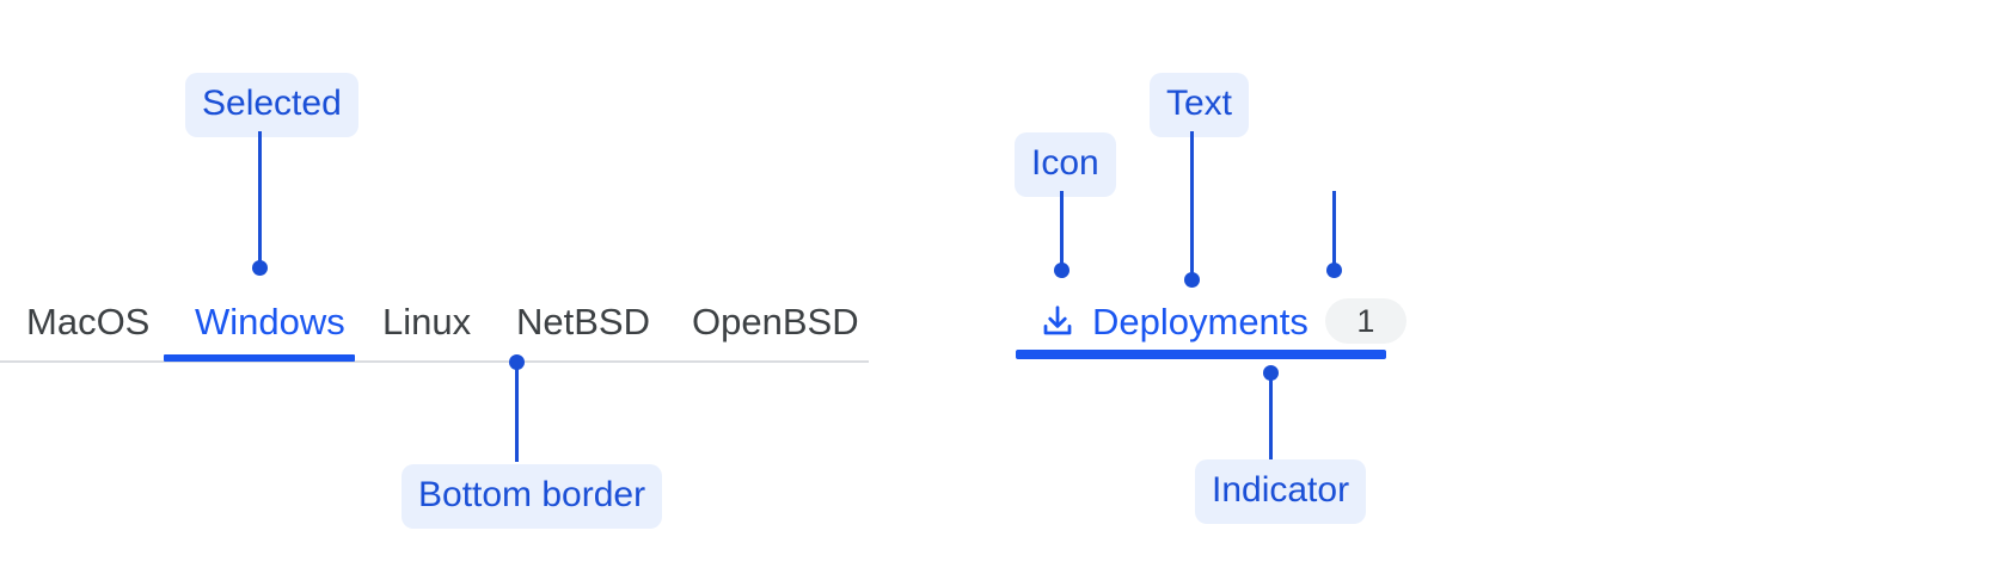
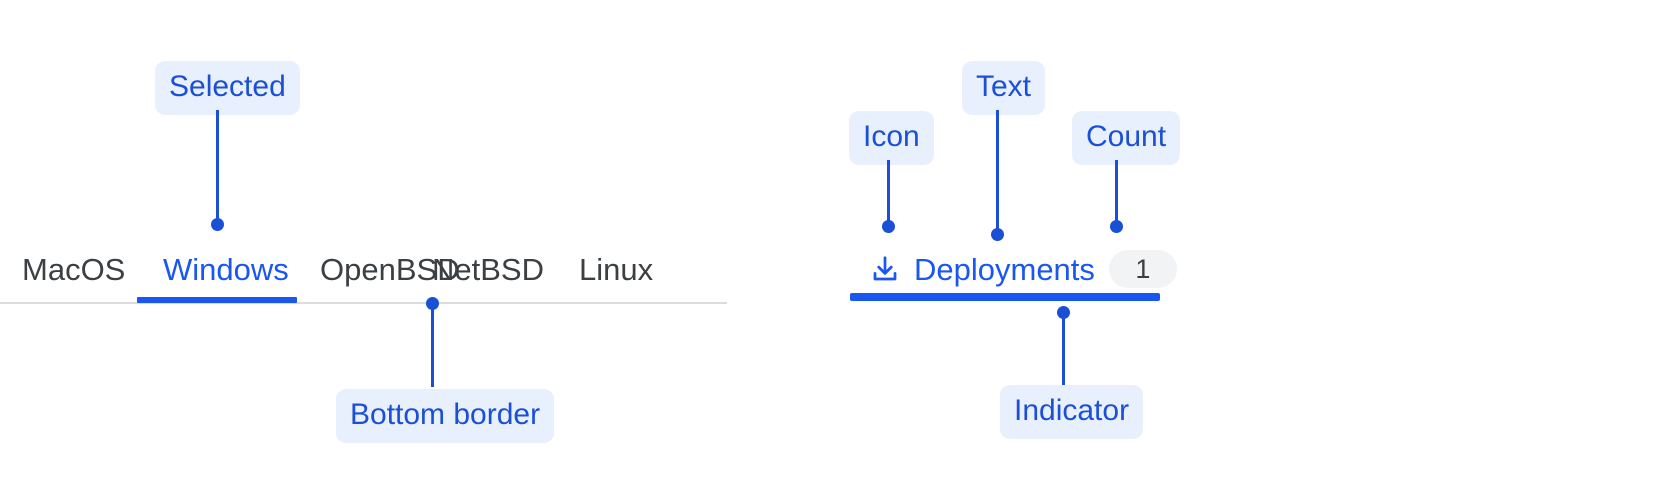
  Selected
  MacOS
  Windows
- Linux
+ OpenBSD
  NetBSD
- OpenBSD
+ Linux
  Bottom border
  Icon
  Text
+ Count
  Deployments
  1
  Indicator
